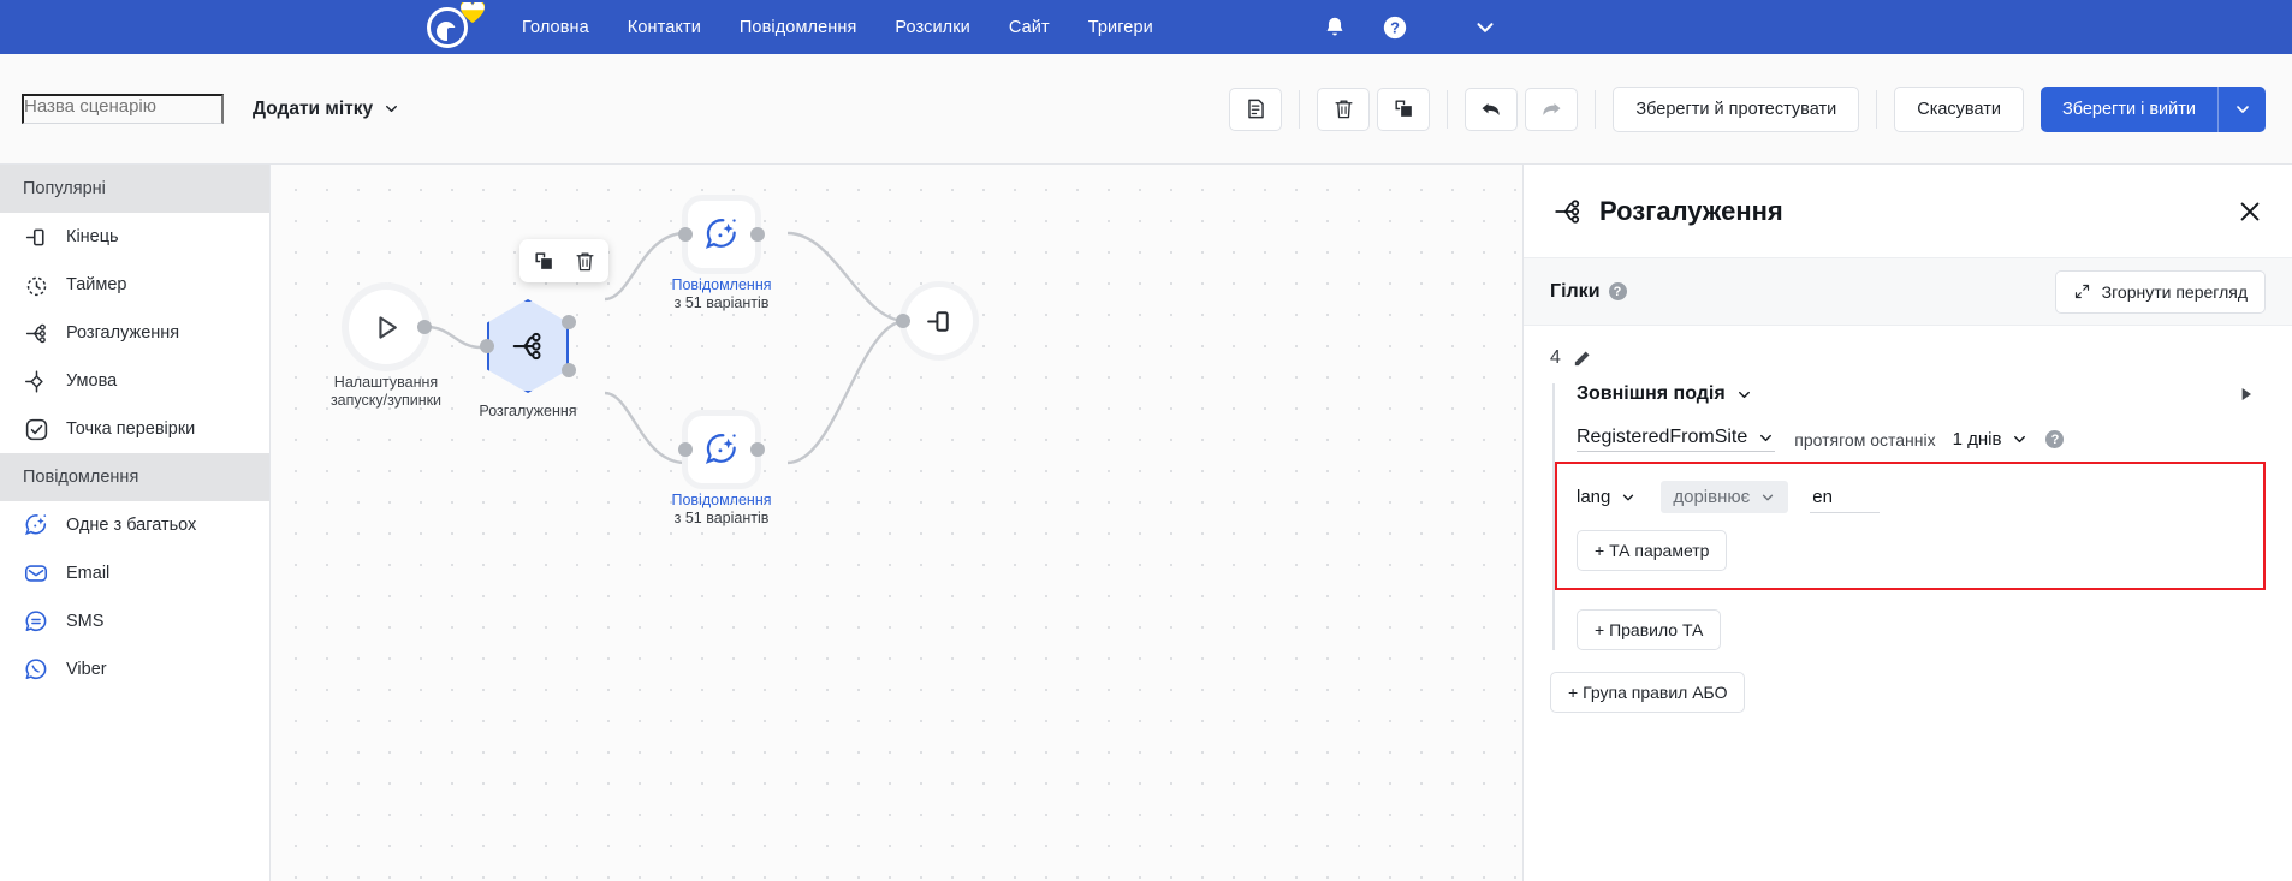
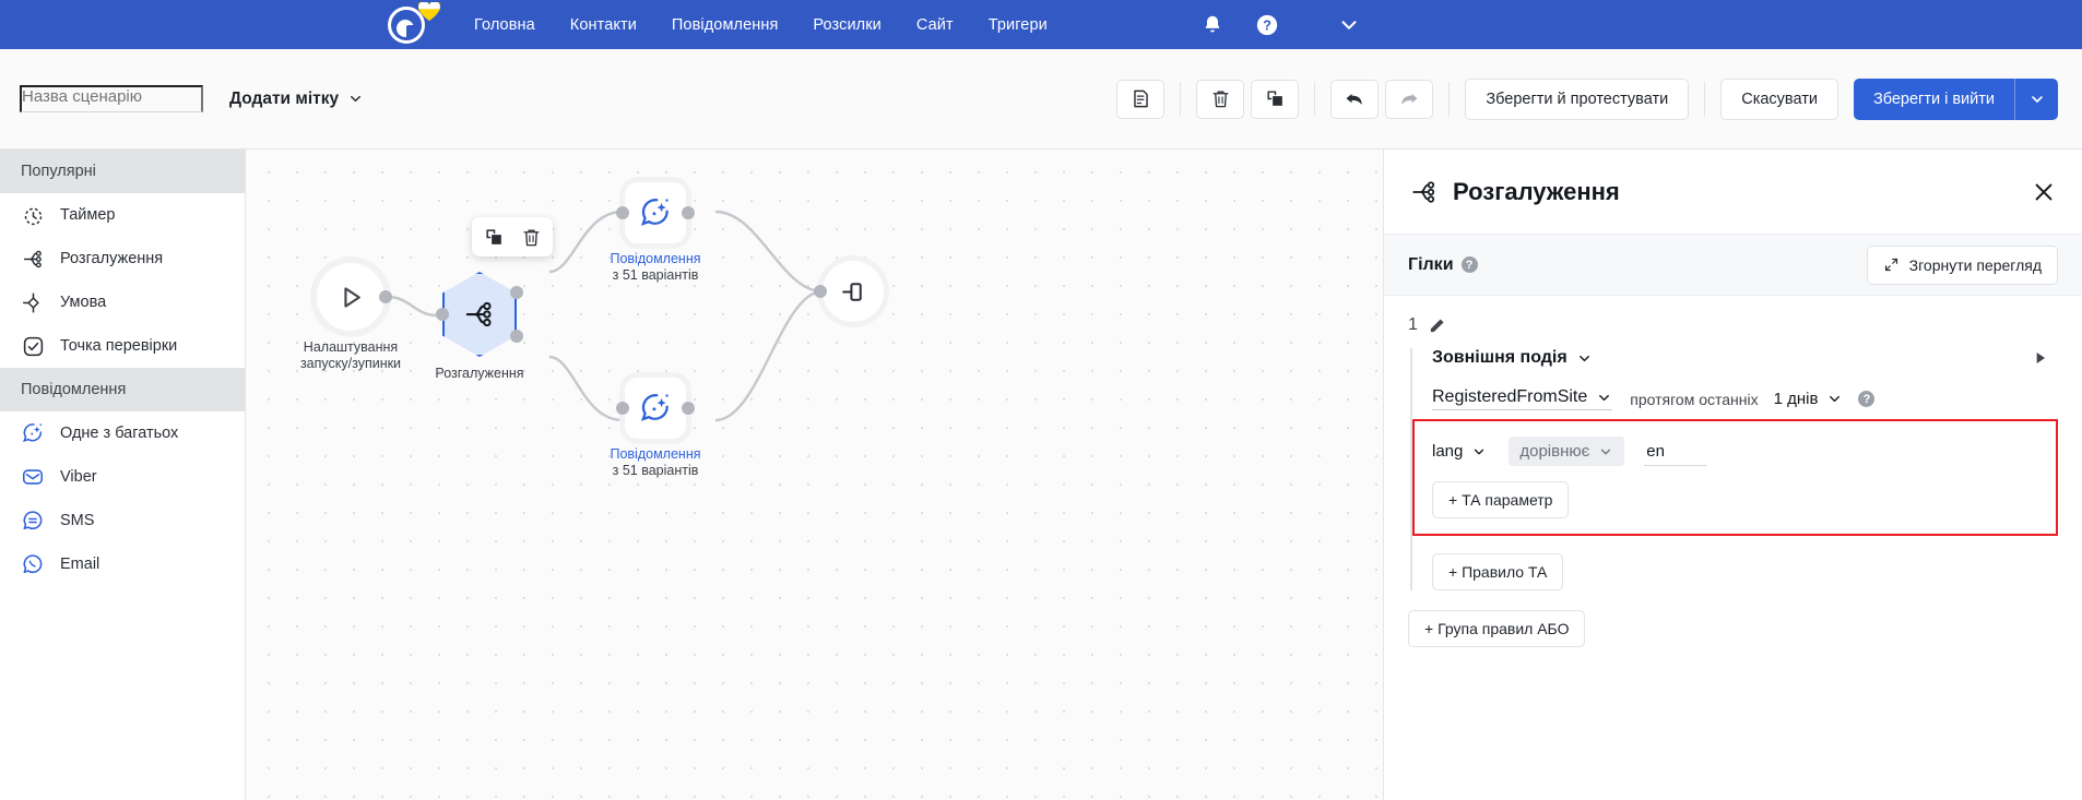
  Головна
  Контакти
  Повідомлення
  Розсилки
  Сайт
  Тригери
  ?
  Назва сценарію
  Додати мітку
  Зберегти й протестувати
  Скасувати
  Зберегти і вийти
  Популярні
- Кінець
  Таймер
  Розгалуження
  Умова
  Точка перевірки
  Повідомлення
  Одне з багатьох
- Email
+ Viber
  SMS
- Viber
+ Email
  Налаштування
  запуску/зупинки
  Розгалуження
  Повідомлення
  з 51 варіантів
  Повідомлення
  з 51 варіантів
  Розгалуження
  Гілки
  ?
  Згорнути перегляд
- 4
+ 1
  Зовнішня подія
  RegisteredFromSite
  протягом останніх
  1 днів
  ?
  lang
  дорівнює
  en
  + ТА параметр
  + Правило ТА
  + Група правил АБО
